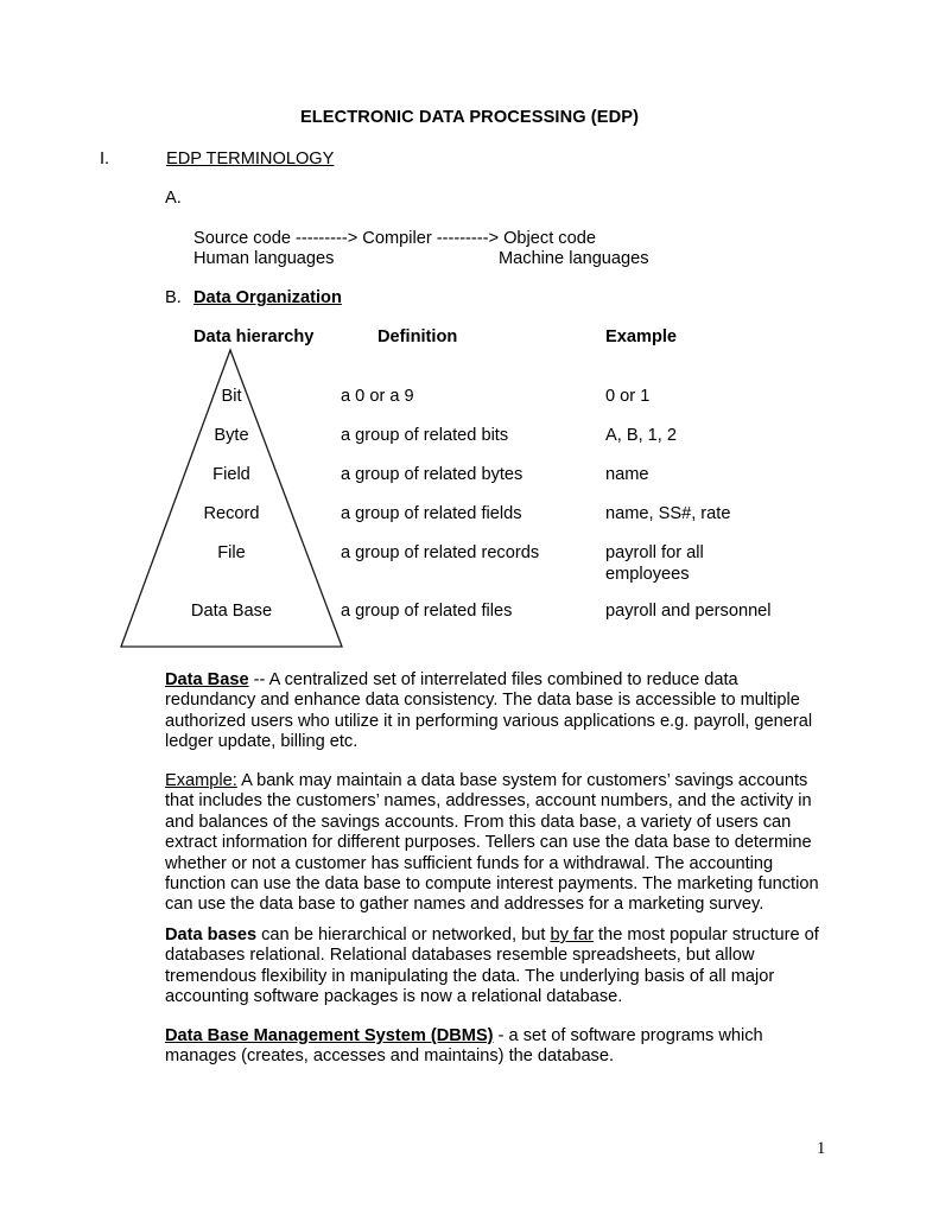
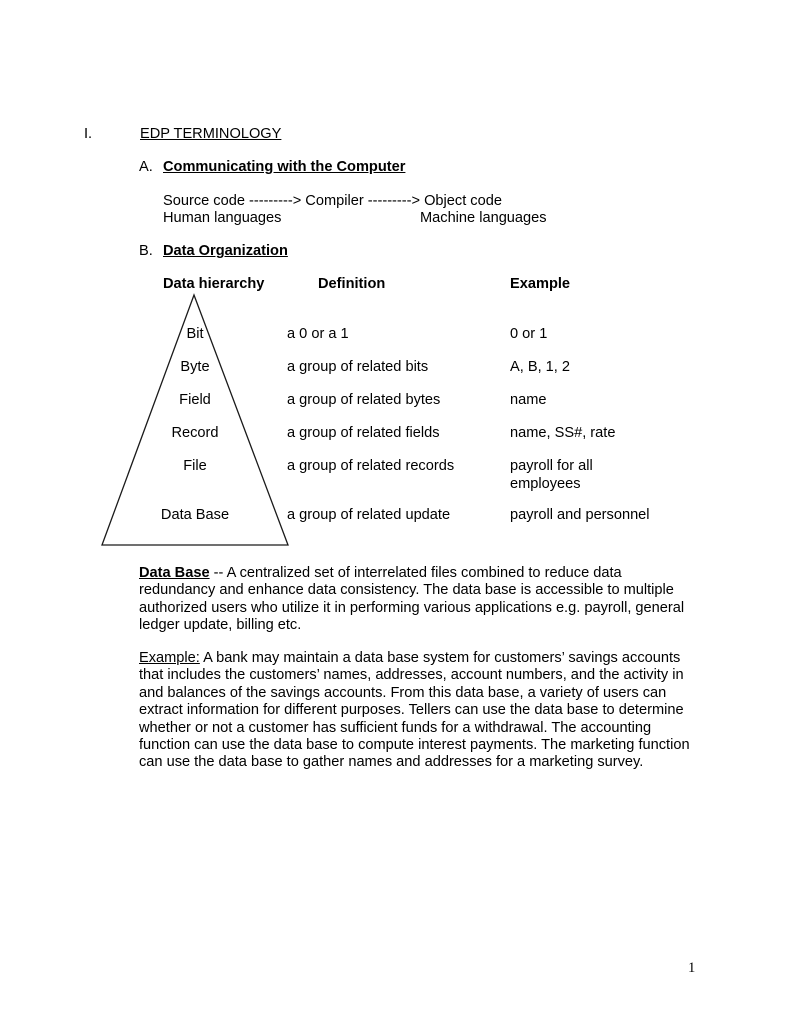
- ELECTRONIC DATA PROCESSING (EDP)
  I.
  EDP TERMINOLOGY
  A.
+ Communicating with the Computer
  Source code ---------> Compiler ---------> Object code
  Human languages
  Machine languages
  B.
  Data Organization
  Data hierarchy
  Definition
  Example
  Bit
- a 0 or a 9
+ a 0 or a 1
  0 or 1
  Byte
  a group of related bits
  A, B, 1, 2
  Field
  a group of related bytes
  name
  Record
  a group of related fields
  name, SS#, rate
  File
  a group of related records
  payroll for all
  employees
  Data Base
- a group of related files
+ a group of related update
  payroll and personnel
  Data Base -- A centralized set of interrelated files combined to reduce data redundancy and enhance data consistency. The data base is accessible to multiple authorized users who utilize it in performing various applications e.g. payroll, general ledger update, billing etc.
  Example: A bank may maintain a data base system for customers’ savings accounts that includes the customers’ names, addresses, account numbers, and the activity in and balances of the savings accounts. From this data base, a variety of users can extract information for different purposes. Tellers can use the data base to determine whether or not a customer has sufficient funds for a withdrawal. The accounting function can use the data base to compute interest payments. The marketing function can use the data base to gather names and addresses for a marketing survey.
- Data bases can be hierarchical or networked, but by far the most popular structure of databases relational. Relational databases resemble spreadsheets, but allow tremendous flexibility in manipulating the data. The underlying basis of all major accounting software packages is now a relational database.
- Data Base Management System (DBMS) - a set of software programs which manages (creates, accesses and maintains) the database.
  1
